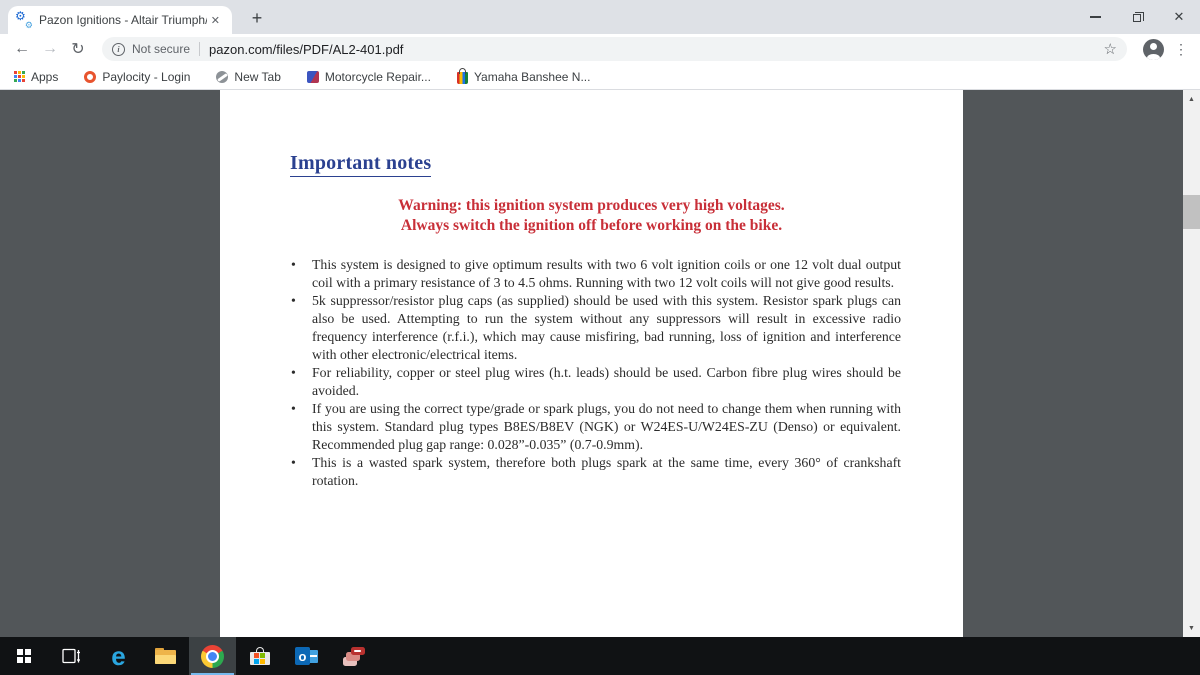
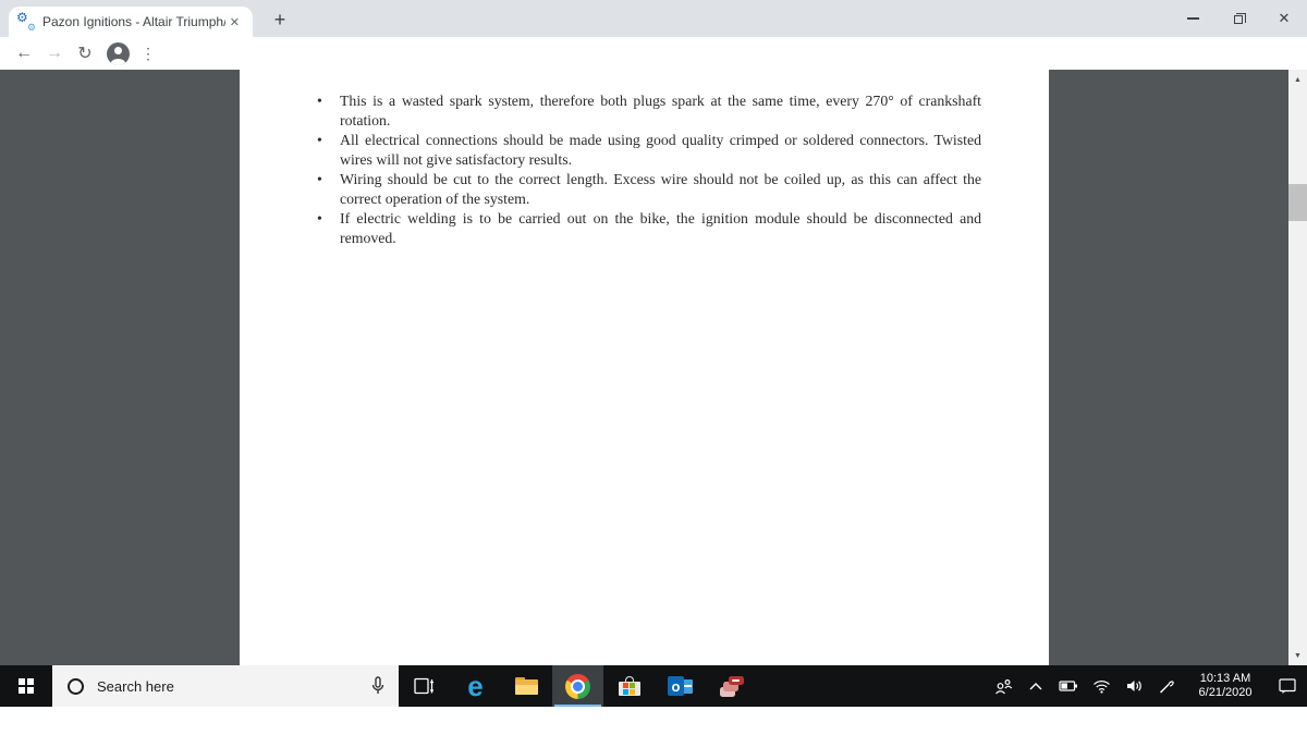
  ⚙
  ⚙
  Pazon Ignitions - Altair Triumph/
  ✕
  +
  ✕
  ←
  →
  ↻
- i
- Not secure
- pazon.com/files/PDF/AL2-401.pdf
- ☆
  ⋮
- Apps
- Paylocity - Login
- New Tab
- Motorcycle Repair...
- Yamaha Banshee N...
- Important notes
- Warning: this ignition system produces very high voltages.
- Always switch the ignition off before working on the bike.
- This system is designed to give optimum results with two 6 volt ignition coils or one 12 volt dual output coil with a primary resistance of 3 to 4.5 ohms. Running with two 12 volt coils will not give good results.
- 5k suppressor/resistor plug caps (as supplied) should be used with this system. Resistor spark plugs can also be used. Attempting to run the system without any suppressors will result in excessive radio frequency interference (r.f.i.), which may cause misfiring, bad running, loss of ignition and interference with other electronic/electrical items.
- For reliability, copper or steel plug wires (h.t. leads) should be used. Carbon fibre plug wires should be avoided.
- If you are using the correct type/grade or spark plugs, you do not need to change them when running with this system. Standard plug types B8ES/B8EV (NGK) or W24ES-U/W24ES-ZU (Denso) or equivalent. Recommended plug gap range: 0.028”-0.035” (0.7-0.9mm).
- This is a wasted spark system, therefore both plugs spark at the same time, every 360° of crankshaft rotation.
+ This is a wasted spark system, therefore both plugs spark at the same time, every 270° of crankshaft rotation.
+ All electrical connections should be made using good quality crimped or soldered connectors. Twisted wires will not give satisfactory results.
+ Wiring should be cut to the correct length. Excess wire should not be coiled up, as this can affect the correct operation of the system.
+ If electric welding is to be carried out on the bike, the ignition module should be disconnected and removed.
+ Search here
  e
  o
+ 10:13 AM
+ 6/21/2020
